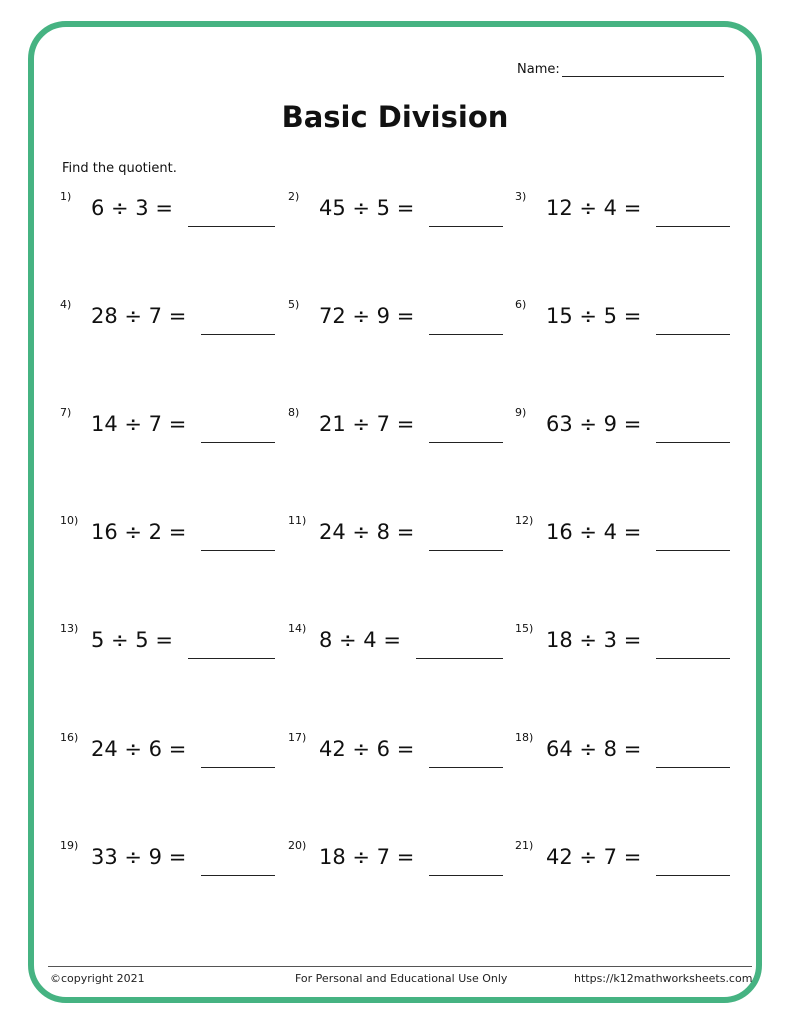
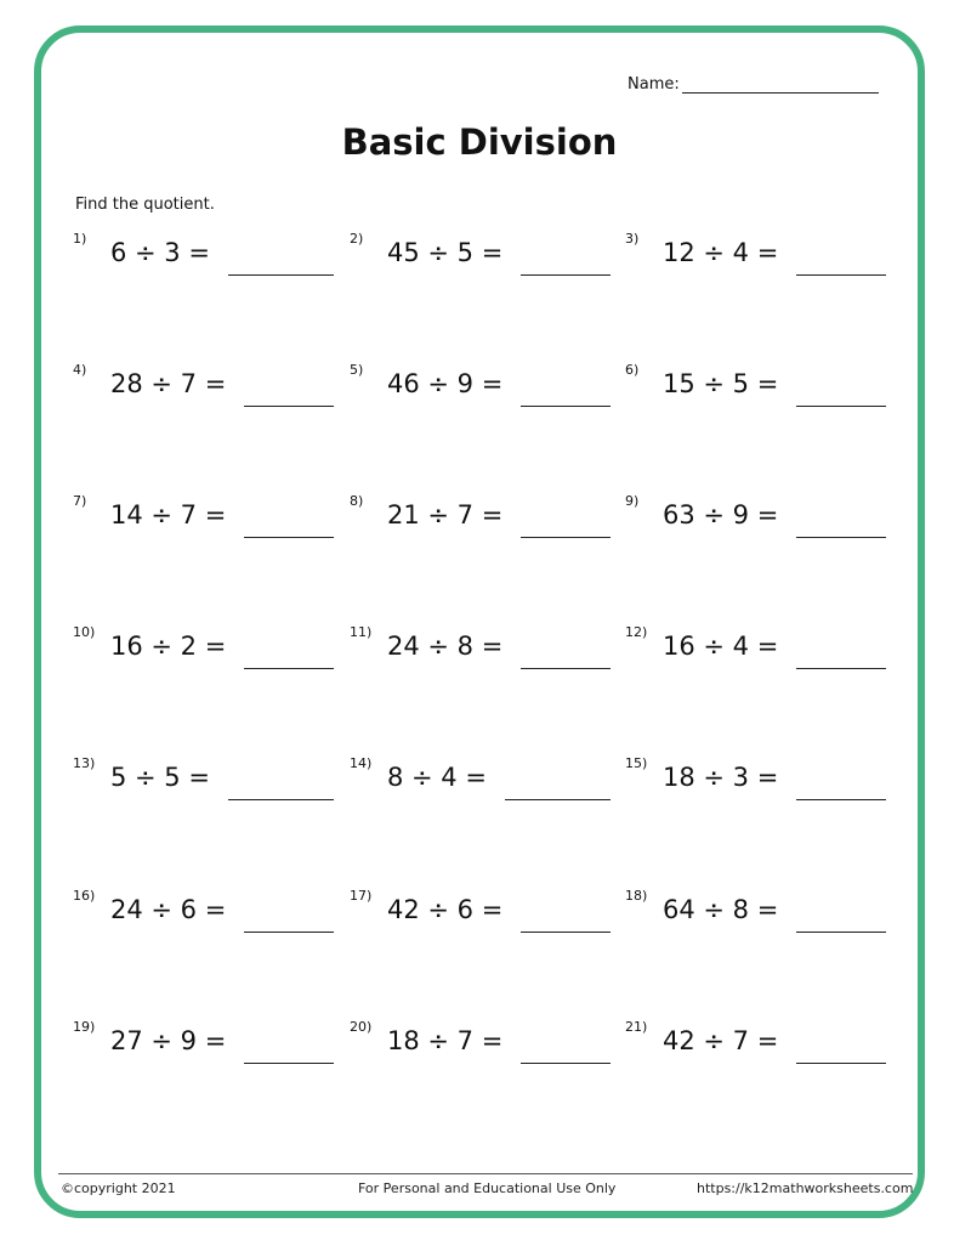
  Name:
  Basic Division
  Find the quotient.
  1)
  6 ÷ 3 =
  2)
  45 ÷ 5 =
  3)
  12 ÷ 4 =
  4)
  28 ÷ 7 =
  5)
- 72 ÷ 9 =
+ 46 ÷ 9 =
  6)
  15 ÷ 5 =
  7)
  14 ÷ 7 =
  8)
  21 ÷ 7 =
  9)
  63 ÷ 9 =
  10)
  16 ÷ 2 =
  11)
  24 ÷ 8 =
  12)
  16 ÷ 4 =
  13)
  5 ÷ 5 =
  14)
  8 ÷ 4 =
  15)
  18 ÷ 3 =
  16)
  24 ÷ 6 =
  17)
  42 ÷ 6 =
  18)
  64 ÷ 8 =
  19)
- 33 ÷ 9 =
+ 27 ÷ 9 =
  20)
  18 ÷ 7 =
  21)
  42 ÷ 7 =
  ©copyright 2021
  For Personal and Educational Use Only
  https://k12mathworksheets.com
